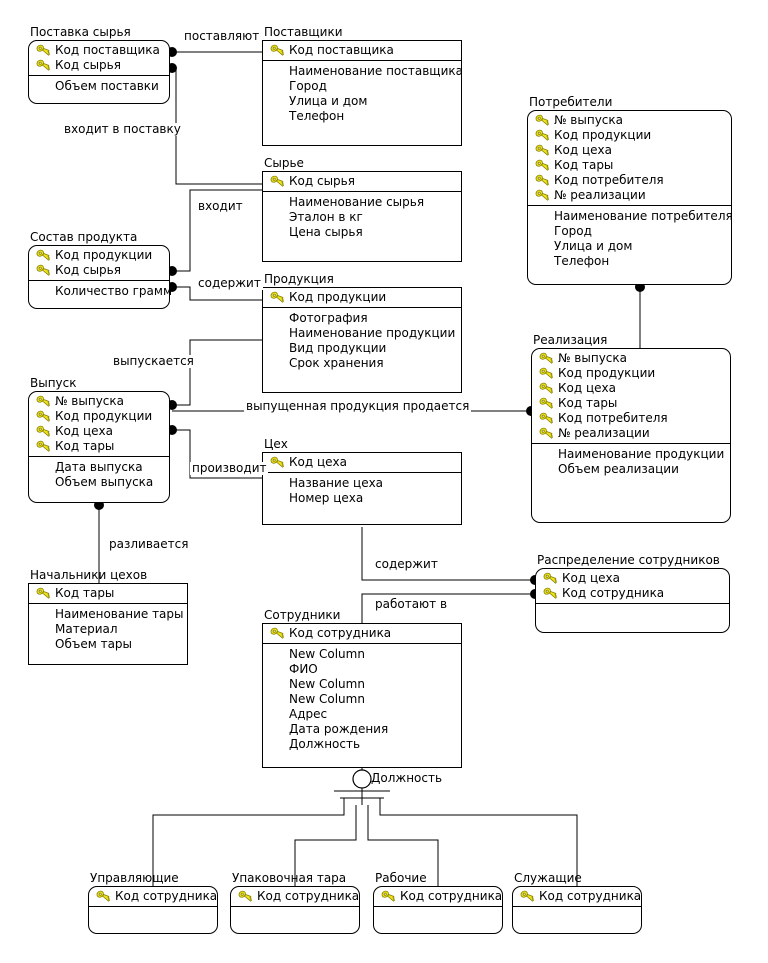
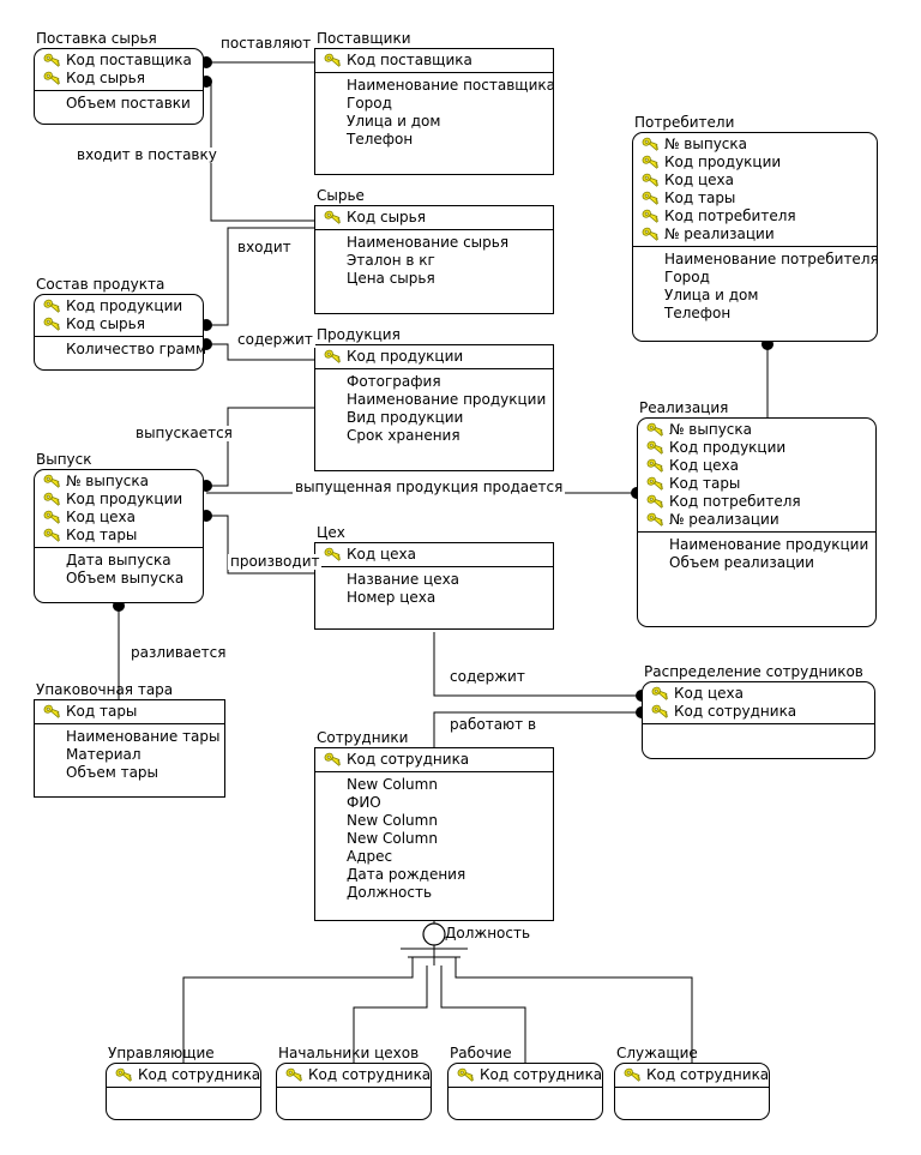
  Поставка сырья
  Код поставщика
  Код сырья
  Объем поставки
  Поставщики
  Код поставщика
  Наименование поставщика
  Город
  Улица и дом
  Телефон
  Потребители
  № выпуска
  Код продукции
  Код цеха
  Код тары
  Код потребителя
  № реализации
  Наименование потребителя
  Город
  Улица и дом
  Телефон
  Сырье
  Код сырья
  Наименование сырья
  Эталон в кг
  Цена сырья
  Состав продукта
  Код продукции
  Код сырья
  Количество грамм
  Продукция
  Код продукции
  Фотография
  Наименование продукции
  Вид продукции
  Срок хранения
  Реализация
  № выпуска
  Код продукции
  Код цеха
  Код тары
  Код потребителя
  № реализации
  Наименование продукции
  Объем реализации
  Выпуск
  № выпуска
  Код продукции
  Код цеха
  Код тары
  Дата выпуска
  Объем выпуска
  Цех
  Код цеха
  Название цеха
  Номер цеха
- Начальники цехов
+ Упаковочная тара
  Код тары
  Наименование тары
  Материал
  Объем тары
  Распределение сотрудников
  Код цеха
  Код сотрудника
  Сотрудники
  Код сотрудника
  New Column
  ФИО
  New Column
  New Column
  Адрес
  Дата рождения
  Должность
  Управляющие
  Код сотрудника
- Упаковочная тара
+ Начальники цехов
  Код сотрудника
  Рабочие
  Код сотрудника
  Служащие
  Код сотрудника
  поставляют
  входит в поставку
  входит
  содержит
  выпускается
  выпущенная продукция продается
  производит
  разливается
  содержит
  работают в
  Должность
